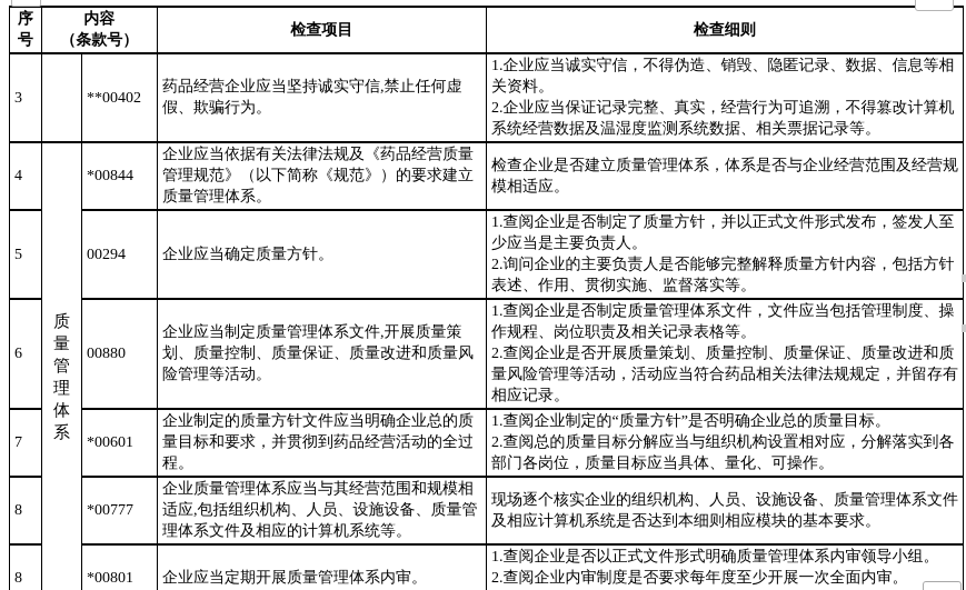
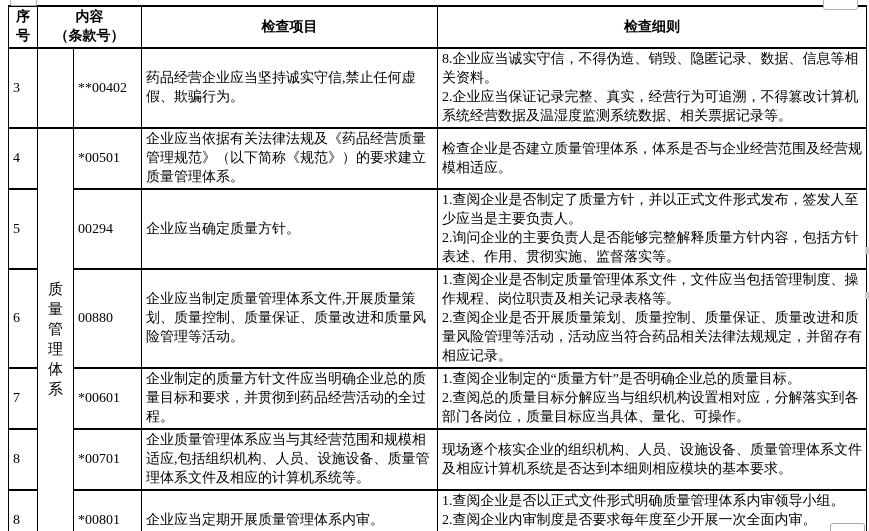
  序号	内容 （条款号）	检查项目	检查细则
- 3		**00402	药品经营企业应当坚持诚实守信,禁止任何虚假、欺骗行为。	1.企业应当诚实守信，不得伪造、销毁、隐匿记录、数据、信息等相关资料。 2.企业应当保证记录完整、真实，经营行为可追溯，不得篡改计算机系统经营数据及温湿度监测系统数据、相关票据记录等。
+ 3		**00402	药品经营企业应当坚持诚实守信,禁止任何虚假、欺骗行为。	8.企业应当诚实守信，不得伪造、销毁、隐匿记录、数据、信息等相关资料。 2.企业应当保证记录完整、真实，经营行为可追溯，不得篡改计算机系统经营数据及温湿度监测系统数据、相关票据记录等。
- 4	质量管理体系	*00844	企业应当依据有关法律法规及《药品经营质量管理规范》（以下简称《规范》）的要求建立质量管理体系。	检查企业是否建立质量管理体系，体系是否与企业经营范围及经营规模相适应。
+ 4	质量管理体系	*00501	企业应当依据有关法律法规及《药品经营质量管理规范》（以下简称《规范》）的要求建立质量管理体系。	检查企业是否建立质量管理体系，体系是否与企业经营范围及经营规模相适应。
  5	00294	企业应当确定质量方针。	1.查阅企业是否制定了质量方针，并以正式文件形式发布，签发人至少应当是主要负责人。 2.询问企业的主要负责人是否能够完整解释质量方针内容，包括方针表述、作用、贯彻实施、监督落实等。
  6	00880	企业应当制定质量管理体系文件,开展质量策划、质量控制、质量保证、质量改进和质量风险管理等活动。	1.查阅企业是否制定质量管理体系文件，文件应当包括管理制度、操作规程、岗位职责及相关记录表格等。 2.查阅企业是否开展质量策划、质量控制、质量保证、质量改进和质量风险管理等活动，活动应当符合药品相关法律法规规定，并留存有相应记录。
  7	*00601	企业制定的质量方针文件应当明确企业总的质量目标和要求，并贯彻到药品经营活动的全过程。	1.查阅企业制定的“质量方针”是否明确企业总的质量目标。 2.查阅总的质量目标分解应当与组织机构设置相对应，分解落实到各部门各岗位，质量目标应当具体、量化、可操作。
- 8	*00777	企业质量管理体系应当与其经营范围和规模相适应,包括组织机构、人员、设施设备、质量管理体系文件及相应的计算机系统等。	现场逐个核实企业的组织机构、人员、设施设备、质量管理体系文件及相应计算机系统是否达到本细则相应模块的基本要求。
+ 8	*00701	企业质量管理体系应当与其经营范围和规模相适应,包括组织机构、人员、设施设备、质量管理体系文件及相应的计算机系统等。	现场逐个核实企业的组织机构、人员、设施设备、质量管理体系文件及相应计算机系统是否达到本细则相应模块的基本要求。
  8	*00801	企业应当定期开展质量管理体系内审。	1.查阅企业是否以正式文件形式明确质量管理体系内审领导小组。 2.查阅企业内审制度是否要求每年度至少开展一次全面内审。
